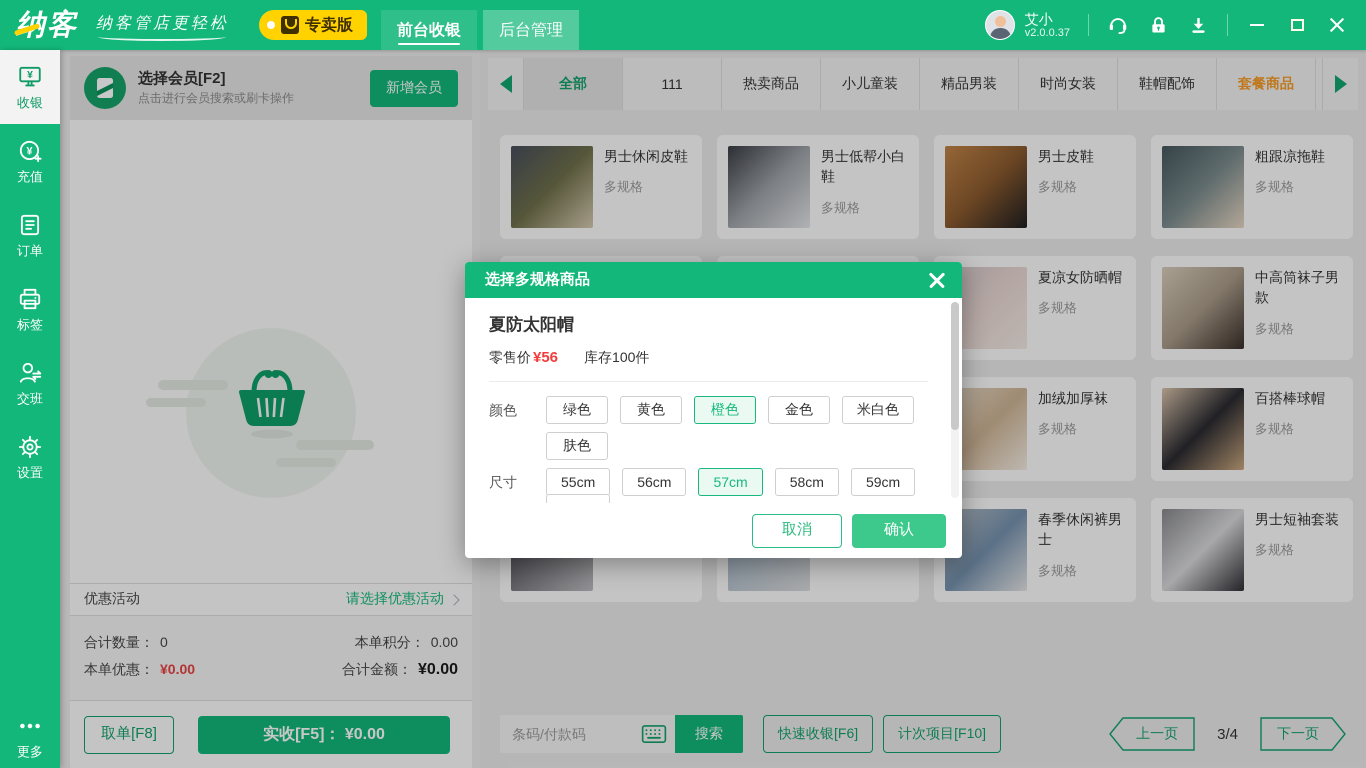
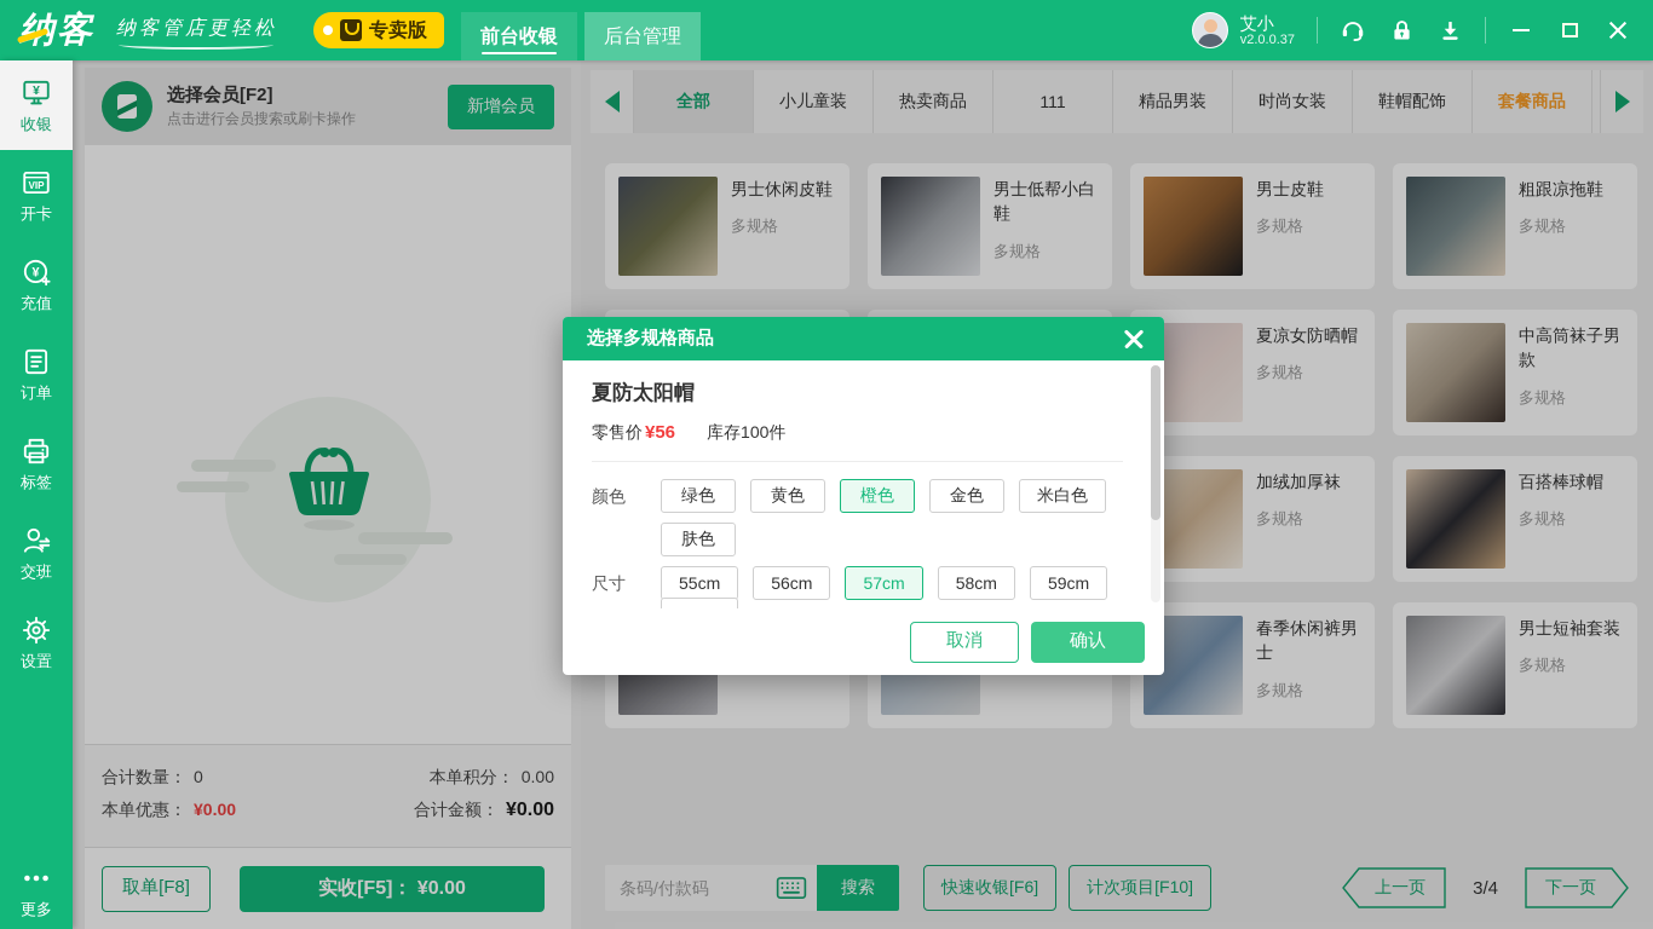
  纳客
  纳客管店更轻松
  专卖版
  前台收银
  后台管理
  艾小
  v2.0.0.37
  ¥
  收银
+ VIP
+ 开卡
  ¥
  充值
  订单
  标签
  交班
  设置
  更多
  选择会员[F2]
  点击进行会员搜索或刷卡操作
  新增会员
- 优惠活动
- 请选择优惠活动
  合计数量：
  0
  本单积分：
  0.00
  本单优惠：
  ¥0.00
  合计金额：
  ¥0.00
  取单[F8]
  实收[F5]： ¥0.00
  全部
- 111
+ 小儿童装
  热卖商品
- 小儿童装
+ 111
  精品男装
  时尚女装
  鞋帽配饰
  套餐商品
  男士休闲皮鞋
  多规格
  男士低帮小白鞋
  多规格
  男士皮鞋
  多规格
  粗跟凉拖鞋
  多规格
  夏凉女防晒帽
  多规格
  中高筒袜子男款
  多规格
  加绒加厚袜
  多规格
  百搭棒球帽
  多规格
  春季休闲裤男士
  多规格
  男士短袖套装
  多规格
  条码/付款码
  搜索
  快速收银[F6]
  计次项目[F10]
  上一页
  3/4
  下一页
  选择多规格商品
  夏防太阳帽
  零售价
  ¥56
  库存100件
  颜色
  绿色
  黄色
  橙色
  金色
  米白色
  肤色
  尺寸
  55cm
  56cm
  57cm
  58cm
  59cm
  取消
  确认
